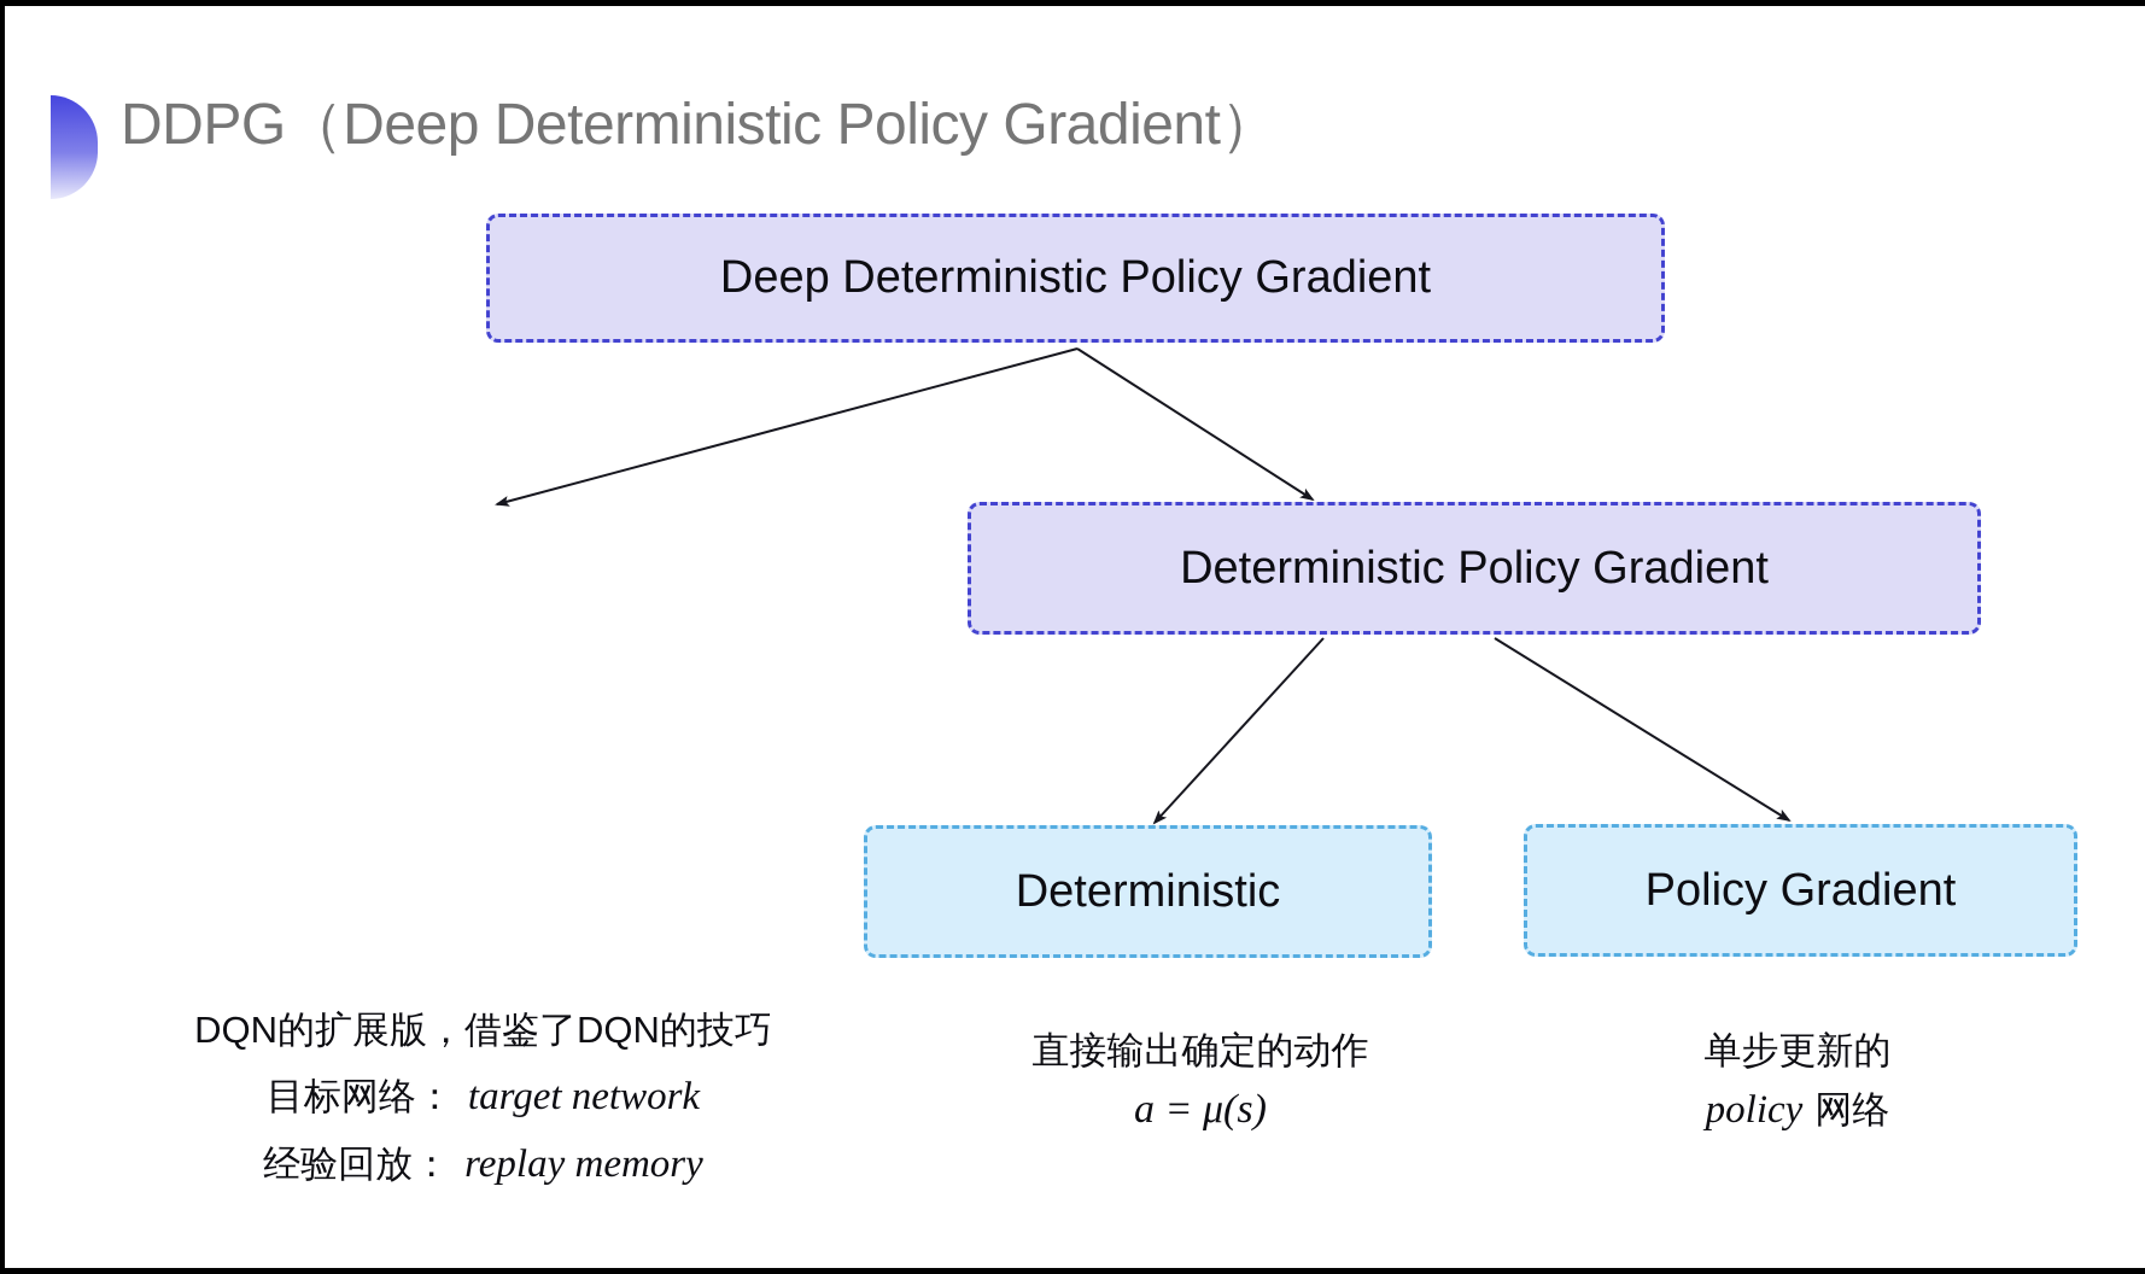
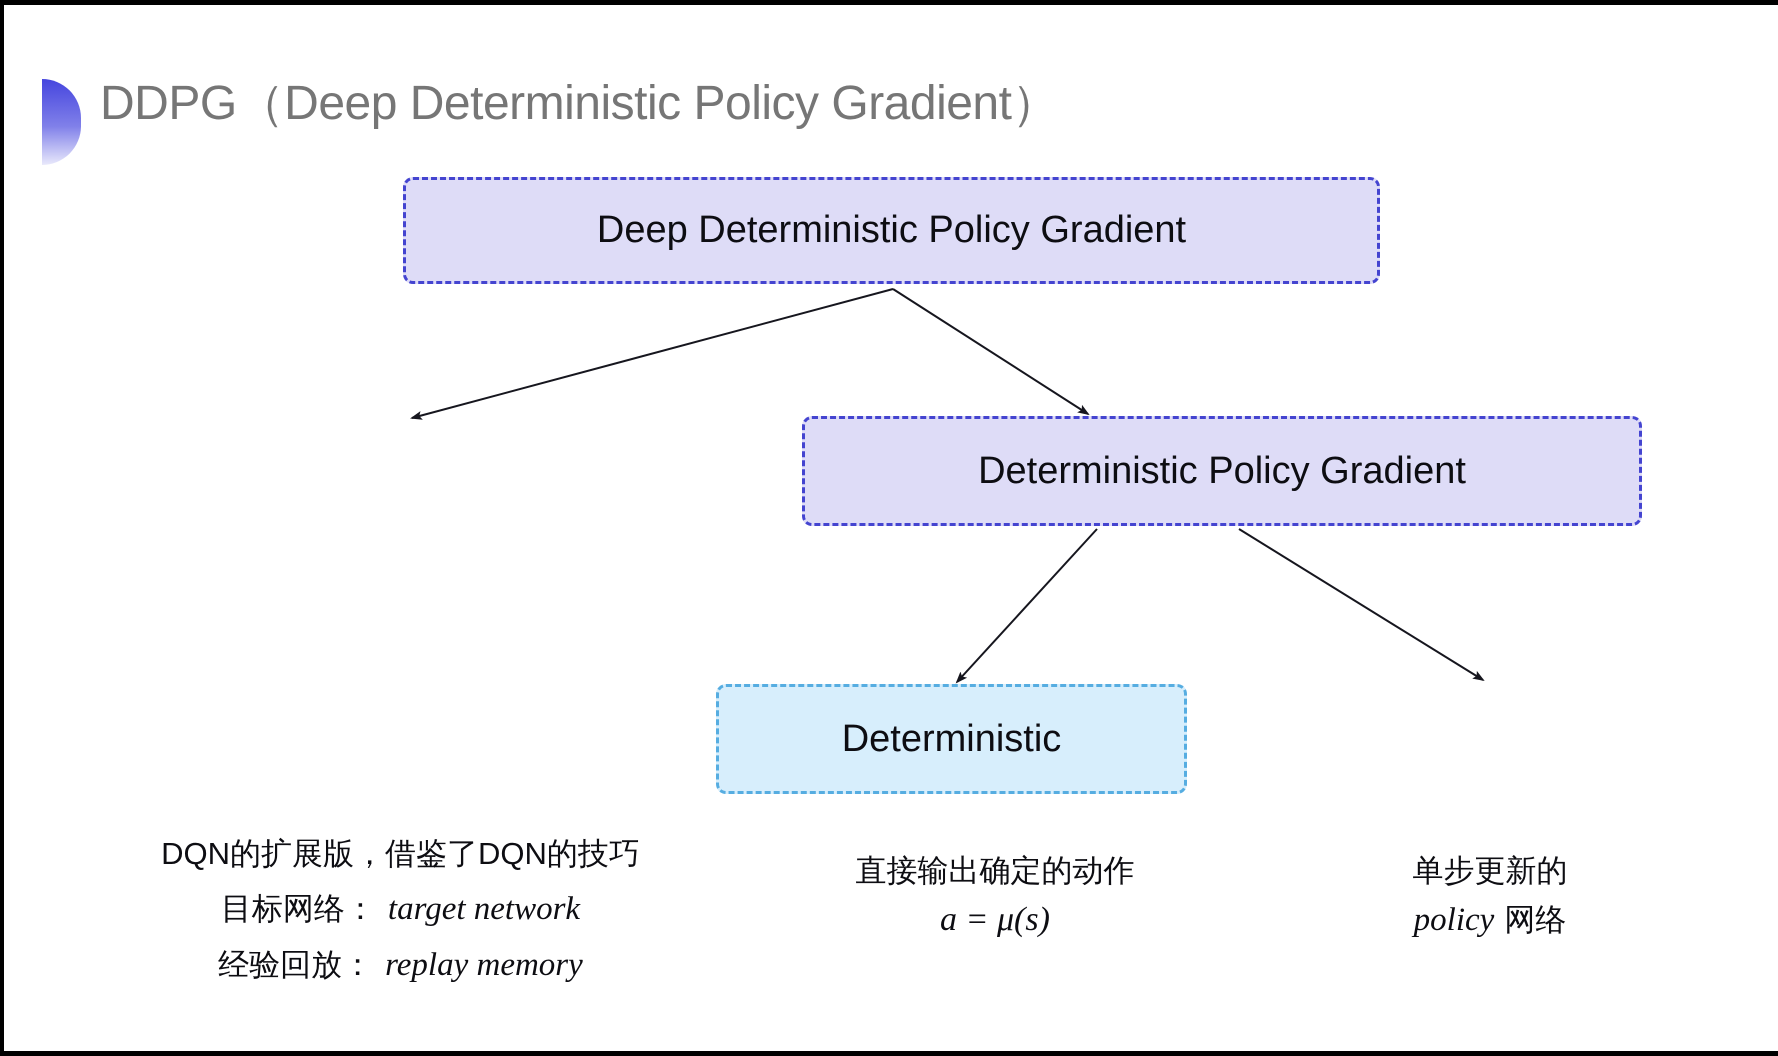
  DDPG（Deep Deterministic Policy Gradient）
  Deep Deterministic Policy Gradient
  Deterministic Policy Gradient
  Deterministic
- Policy Gradient
  DQN的扩展版，借鉴了DQN的技巧
  目标网络： target network
  经验回放： replay memory
  直接输出确定的动作
  a = μ(s)
  单步更新的
  policy 网络
